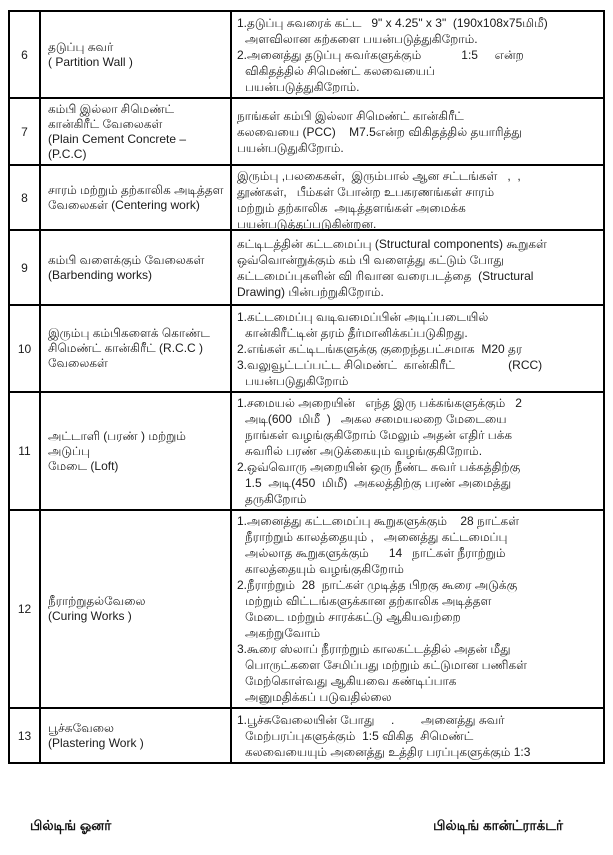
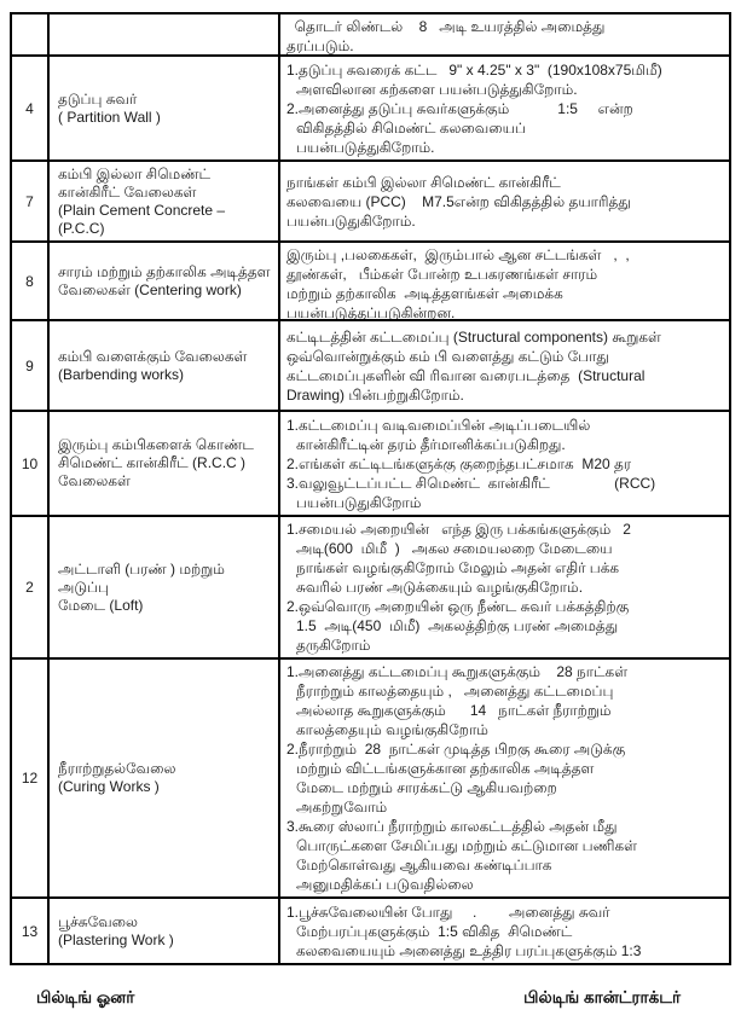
+ 		தொடர் லிண்டல் 8 அடி உயரத்தில் அமைத்து தரப்படும்.
- 6	தடுப்பு சுவர் ( Partition Wall )	1.தடுப்பு சுவரைக் கட்ட 9" x 4.25" x 3" (190x108x75மிமீ) அளவிலான கற்களை பயன்படுத்துகிறோம்.2.அனைத்து தடுப்பு சுவர்களுக்கும் 1:5 என்ற விகிதத்தில் சிமெண்ட் கலவையைப் பயன்படுத்துகிறோம்.
+ 4	தடுப்பு சுவர் ( Partition Wall )	1.தடுப்பு சுவரைக் கட்ட 9" x 4.25" x 3" (190x108x75மிமீ) அளவிலான கற்களை பயன்படுத்துகிறோம்.2.அனைத்து தடுப்பு சுவர்களுக்கும் 1:5 என்ற விகிதத்தில் சிமெண்ட் கலவையைப் பயன்படுத்துகிறோம்.
  7	கம்பி இல்லா சிமெண்ட் கான்கிரீட் வேலைகள் (Plain Cement Concrete – (P.C.C)	நாங்கள் கம்பி இல்லா சிமெண்ட் கான்கிரீட் கலவையை (PCC) M7.5என்ற விகிதத்தில் தயாரித்து பயன்படுதுகிறோம்.
  8	சாரம் மற்றும் தற்காலிக அடித்தள வேலைகள் (Centering work)	இரும்பு ,பலகைகள், இரும்பால் ஆன சட்டங்கள் , , தூண்கள், பீம்கள் போன்ற உபகரணங்கள் சாரம் மற்றும் தற்காலிக அடித்தளங்கள் அமைக்க பயன்படுத்தப்படுகின்றன.
  9	கம்பி வளைக்கும் வேலைகள் (Barbending works)	கட்டிடத்தின் கட்டமைப்பு (Structural components) கூறுகள் ஒவ்வொன்றுக்கும் கம் பி வளைத்து கட்டும் போது கட்டமைப்புகளின் வி ரிவான வரைபடத்தை (Structural Drawing) பின்பற்றுகிறோம்.
  10	இரும்பு கம்பிகளைக் கொண்ட சிமெண்ட் கான்கிரீட் (R.C.C ) வேலைகள்	1.கட்டமைப்பு வடிவமைப்பின் அடிப்படையில் கான்கிரீட்டின் தரம் தீர்மானிக்கப்படுகிறது.2.எங்கள் கட்டிடங்களுக்கு குறைந்தபட்சமாக M20 தர3.வலுவூட்டப்பட்ட சிமெண்ட் கான்கிரீட் (RCC) பயன்படுதுகிறோம்
- 11	அட்டாளி (பரண் ) மற்றும் அடுப்பு மேடை (Loft)	1.சமையல் அறையின் எந்த இரு பக்கங்களுக்கும் 2 அடி(600 மிமீ ) அகல சமையலறை மேடையை நாங்கள் வழங்குகிறோம் மேலும் அதன் எதிர் பக்க சுவரில் பரண் அடுக்கையும் வழங்குகிறோம்.2.ஒவ்வொரு அறையின் ஒரு நீண்ட சுவர் பக்கத்திற்கு 1.5 அடி(450 மிமீ) அகலத்திற்கு பரண் அமைத்து தருகிறோம்
+ 2	அட்டாளி (பரண் ) மற்றும் அடுப்பு மேடை (Loft)	1.சமையல் அறையின் எந்த இரு பக்கங்களுக்கும் 2 அடி(600 மிமீ ) அகல சமையலறை மேடையை நாங்கள் வழங்குகிறோம் மேலும் அதன் எதிர் பக்க சுவரில் பரண் அடுக்கையும் வழங்குகிறோம்.2.ஒவ்வொரு அறையின் ஒரு நீண்ட சுவர் பக்கத்திற்கு 1.5 அடி(450 மிமீ) அகலத்திற்கு பரண் அமைத்து தருகிறோம்
  12	நீராற்றுதல்வேலை (Curing Works )	1.அனைத்து கட்டமைப்பு கூறுகளுக்கும் 28 நாட்கள் நீராற்றும் காலத்தையும் , அனைத்து கட்டமைப்பு அல்லாத கூறுகளுக்கும் 14 நாட்கள் நீராற்றும் காலத்தையும் வழங்குகிறோம்2.நீராற்றும் 28 நாட்கள் முடித்த பிறகு கூரை அடுக்கு மற்றும் விட்டங்களுக்கான தற்காலிக அடித்தள மேடை மற்றும் சாரக்கட்டு ஆகியவற்றை அகற்றுவோம்3.கூரை ஸ்லாப் நீராற்றும் காலகட்டத்தில் அதன் மீது பொருட்களை சேமிப்பது மற்றும் கட்டுமான பணிகள் மேற்கொள்வது ஆகியவை கண்டிப்பாக அனுமதிக்கப் படுவதில்லை
  13	பூச்சுவேலை (Plastering Work )	1.பூச்சுவேலையின் போது . அனைத்து சுவர் மேற்பரப்புகளுக்கும் 1:5 விகித சிமெண்ட் கலவையையும் அனைத்து உத்திர பரப்புகளுக்கும் 1:3
  பில்டிங் ஓனர்
  பில்டிங் கான்ட்ராக்டர்
